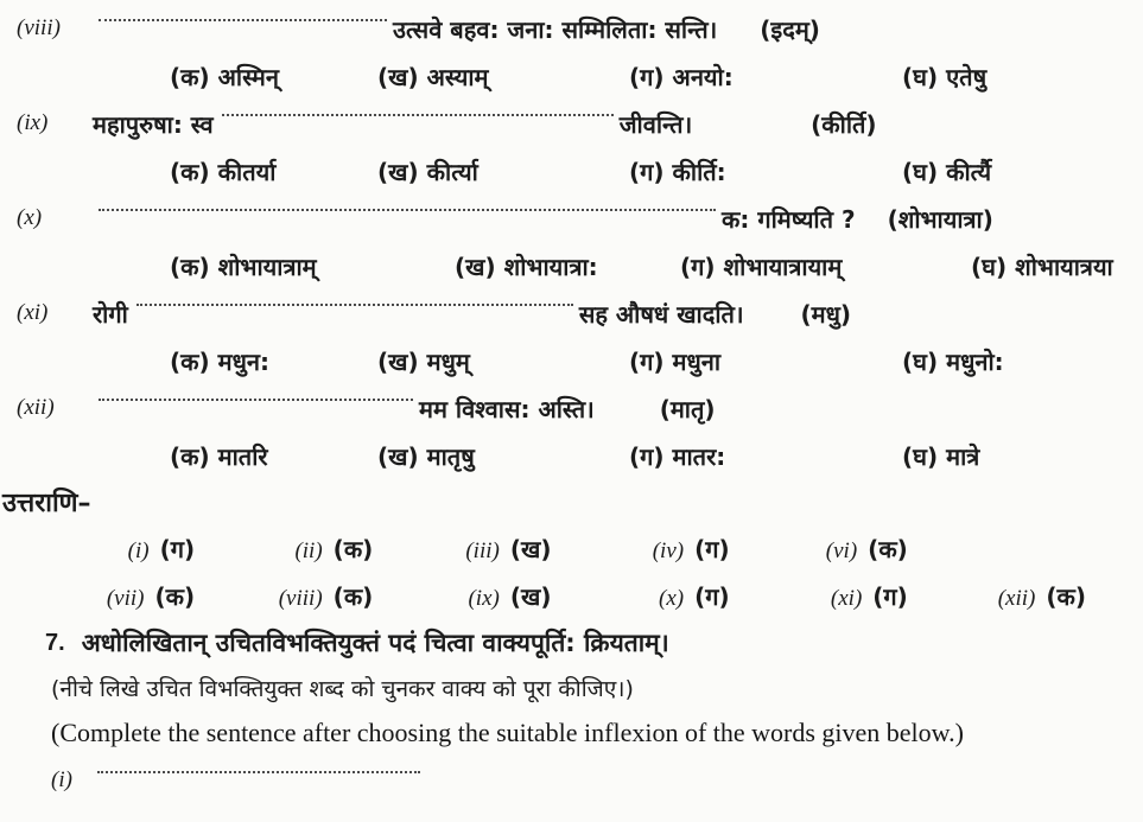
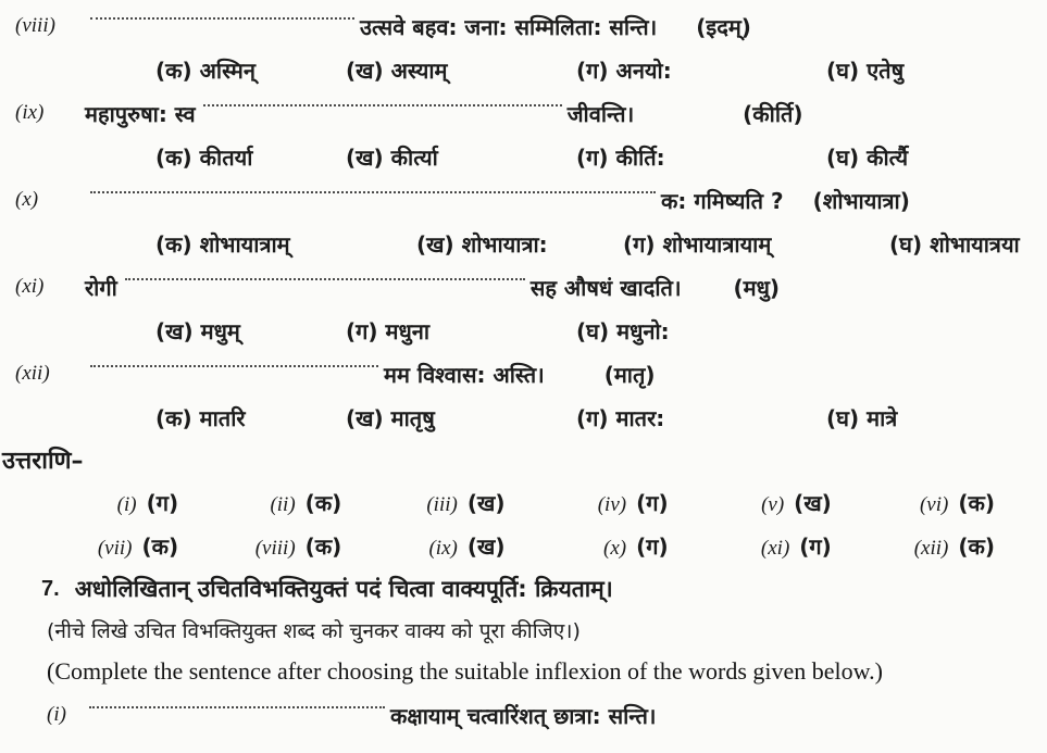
  (viii)
  उत्सवे बहव: जना: सम्मिलिता: सन्ति।
  (इदम्)
  (क) अस्मिन्
  (ख) अस्याम्
  (ग) अनयो:
  (घ) एतेषु
  (ix)
  महापुरुषा: स्व
  जीवन्ति।
  (कीर्ति)
  (क) कीतर्या
  (ख) कीर्त्या
  (ग) कीर्ति:
  (घ) कीर्त्यै
  (x)
  क: गमिष्यति ?
  (शोभायात्रा)
  (क) शोभायात्राम्
  (ख) शोभायात्रा:
  (ग) शोभायात्रायाम्
  (घ) शोभायात्रया
  (xi)
  रोगी
  सह औषधं खादति।
  (मधु)
- (क) मधुन:
  (ख) मधुम्
  (ग) मधुना
  (घ) मधुनो:
  (xii)
  मम विश्वास: अस्ति।
  (मातृ)
  (क) मातरि
  (ख) मातृषु
  (ग) मातर:
  (घ) मात्रे
  उत्तराणि–
  (i) (ग)
  (ii) (क)
  (iii) (ख)
  (iv) (ग)
+ (v) (ख)
  (vi) (क)
  (vii) (क)
  (viii) (क)
  (ix) (ख)
  (x) (ग)
  (xi) (ग)
  (xii) (क)
  7.
  अधोलिखितान् उचितविभक्तियुक्तं पदं चित्वा वाक्यपूर्ति: क्रियताम्।
  (नीचे लिखे उचित विभक्तियुक्त शब्द को चुनकर वाक्य को पूरा कीजिए।)
  (Complete the sentence after choosing the suitable inflexion of the words given below.)
  (i)
+ कक्षायाम् चत्वारिंशत् छात्रा: सन्ति।
